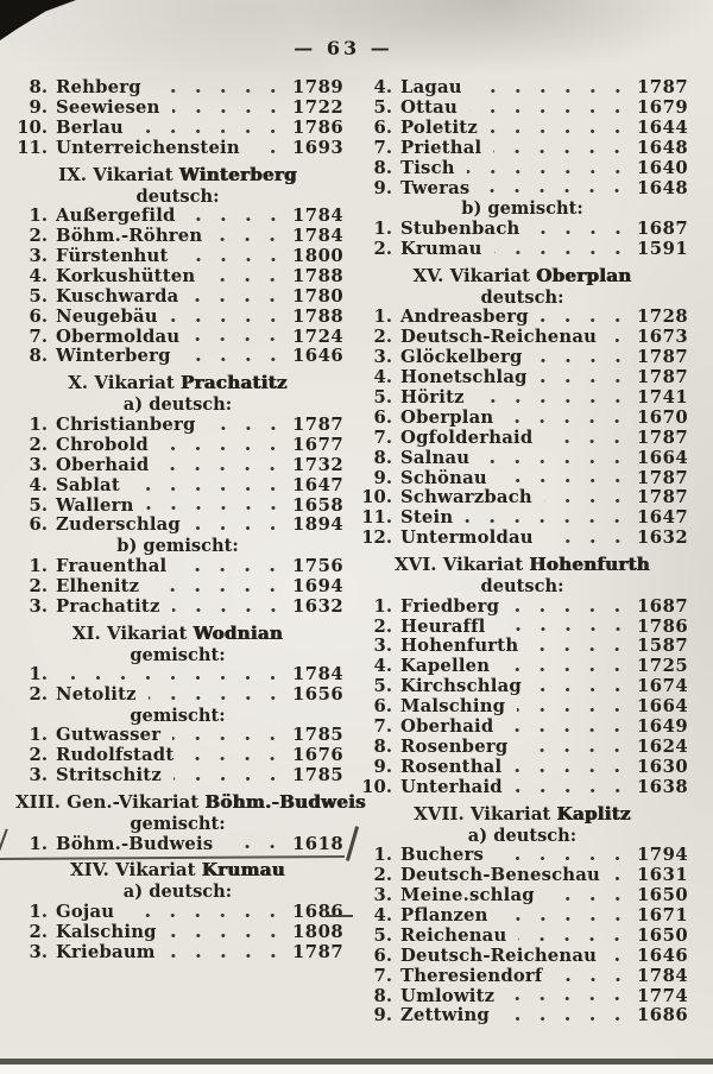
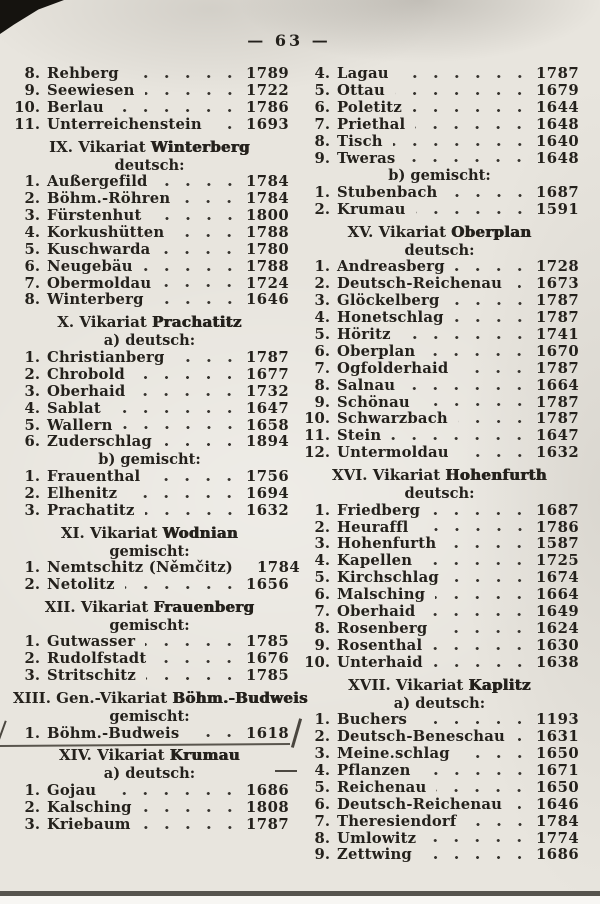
  — 63 —
  8.
  Rehberg
  1789
  9.
  Seewiesen
  1722
  10.
  Berlau
  1786
  11.
  Unterreichenstein
  1693
  IX. Vikariat Winterberg
  deutsch:
  1.
  Außergefild
  1784
  2.
  Böhm.-Röhren
  1784
  3.
  Fürstenhut
  1800
  4.
  Korkushütten
  1788
  5.
  Kuschwarda
  1780
  6.
  Neugebäu
  1788
  7.
  Obermoldau
  1724
  8.
  Winterberg
  1646
  X. Vikariat Prachatitz
  a) deutsch:
  1.
  Christianberg
  1787
  2.
  Chrobold
  1677
  3.
  Oberhaid
  1732
  4.
  Sablat
  1647
  5.
  Wallern
  1658
  6.
  Zuderschlag
  1894
  b) gemischt:
  1.
  Frauenthal
  1756
  2.
  Elhenitz
  1694
  3.
  Prachatitz
  1632
  XI. Vikariat Wodnian
  gemischt:
  1.
+ Nemtschitz (Němčitz)
  1784
  2.
  Netolitz
  1656
+ XII. Vikariat Frauenberg
  gemischt:
  1.
  Gutwasser
  1785
  2.
  Rudolfstadt
  1676
  3.
  Stritschitz
  1785
  XIII. Gen.-Vikariat Böhm.-Budweis
  gemischt:
  1.
  Böhm.-Budweis
  1618
  XIV. Vikariat Krumau
  a) deutsch:
  1.
  Gojau
  1686
  2.
  Kalsching
  1808
  3.
  Kriebaum
  1787
  4.
  Lagau
  1787
  5.
  Ottau
  1679
  6.
  Poletitz
  1644
  7.
  Priethal
  1648
  8.
  Tisch
  1640
  9.
  Tweras
  1648
  b) gemischt:
  1.
  Stubenbach
  1687
  2.
  Krumau
  1591
  XV. Vikariat Oberplan
  deutsch:
  1.
  Andreasberg
  1728
  2.
  Deutsch-Reichenau
  1673
  3.
  Glöckelberg
  1787
  4.
  Honetschlag
  1787
  5.
  Höritz
  1741
  6.
  Oberplan
  1670
  7.
  Ogfolderhaid
  1787
  8.
  Salnau
  1664
  9.
  Schönau
  1787
  10.
  Schwarzbach
  1787
  11.
  Stein
  1647
  12.
  Untermoldau
  1632
  XVI. Vikariat Hohenfurth
  deutsch:
  1.
  Friedberg
  1687
  2.
  Heuraffl
  1786
  3.
  Hohenfurth
  1587
  4.
  Kapellen
  1725
  5.
  Kirchschlag
  1674
  6.
  Malsching
  1664
  7.
  Oberhaid
  1649
  8.
  Rosenberg
  1624
  9.
  Rosenthal
  1630
  10.
  Unterhaid
  1638
  XVII. Vikariat Kaplitz
  a) deutsch:
  1.
  Buchers
- 1794
+ 1193
  2.
  Deutsch-Beneschau
  1631
  3.
  Meine.schlag
  1650
  4.
  Pflanzen
  1671
  5.
  Reichenau
  1650
  6.
  Deutsch-Reichenau
  1646
  7.
  Theresiendorf
  1784
  8.
  Umlowitz
  1774
  9.
  Zettwing
  1686
